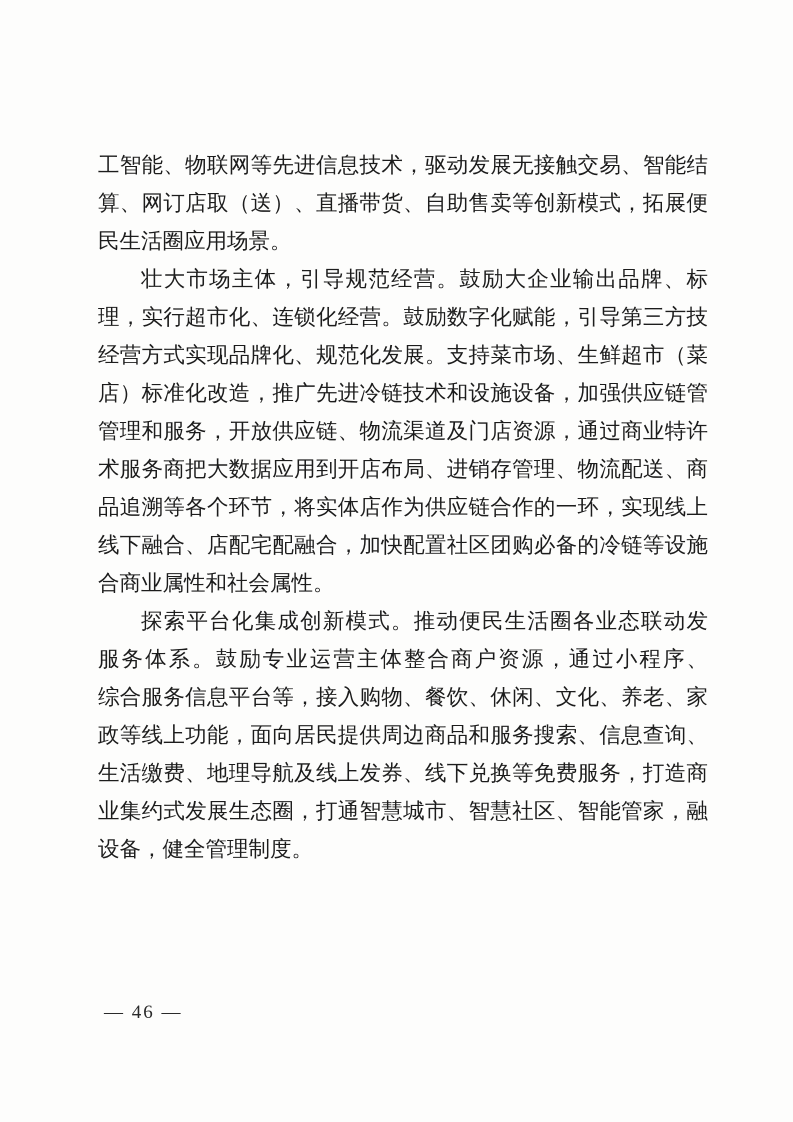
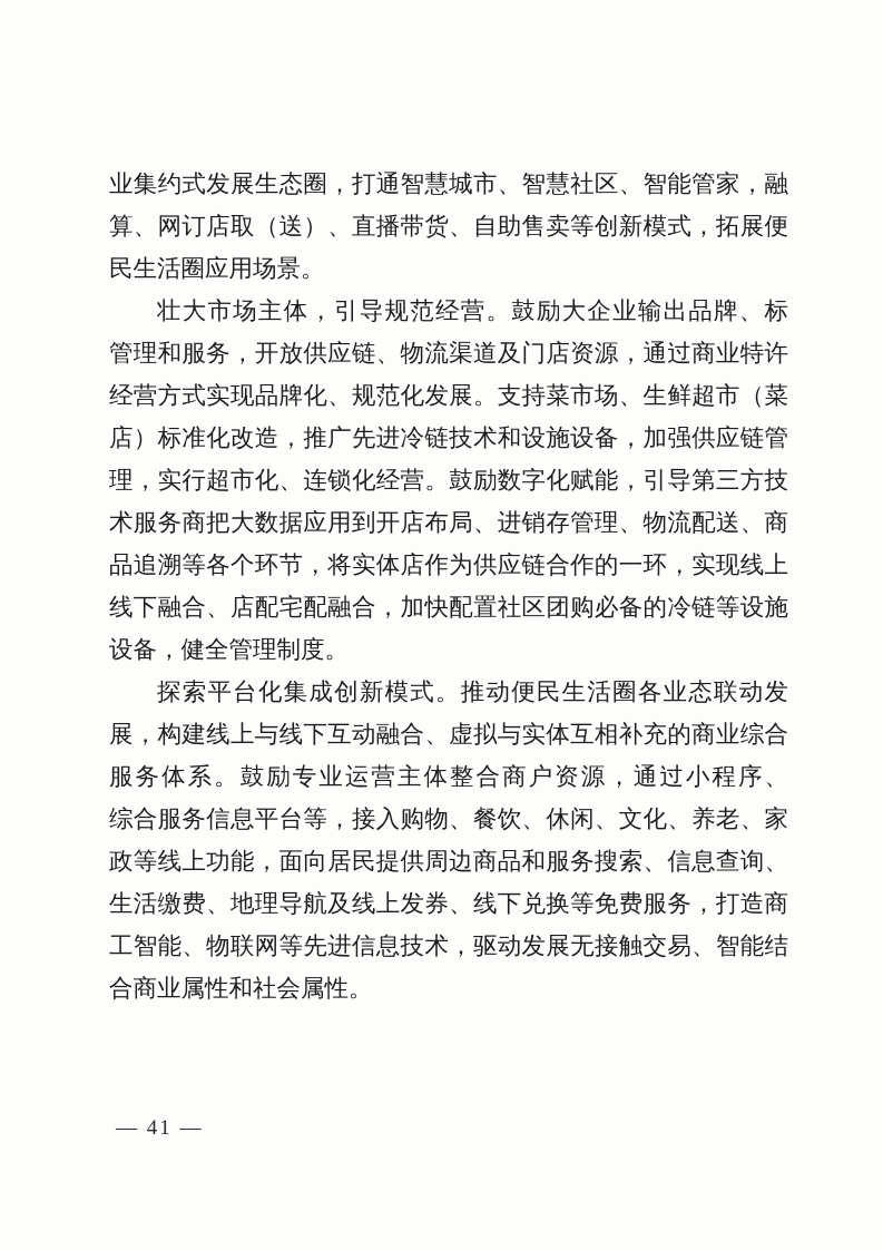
- 工智能、物联网等先进信息技术，驱动发展无接触交易、智能结
+ 业集约式发展生态圈，打通智慧城市、智慧社区、智能管家，融
  算、网订店取（送）、直播带货、自助售卖等创新模式，拓展便
  民生活圈应用场景。
  壮大市场主体，引导规范经营。鼓励大企业输出品牌、标
- 理，实行超市化、连锁化经营。鼓励数字化赋能，引导第三方技
+ 管理和服务，开放供应链、物流渠道及门店资源，通过商业特许
  经营方式实现品牌化、规范化发展。支持菜市场、生鲜超市（菜
  店）标准化改造，推广先进冷链技术和设施设备，加强供应链管
- 管理和服务，开放供应链、物流渠道及门店资源，通过商业特许
+ 理，实行超市化、连锁化经营。鼓励数字化赋能，引导第三方技
  术服务商把大数据应用到开店布局、进销存管理、物流配送、商
  品追溯等各个环节，将实体店作为供应链合作的一环，实现线上
  线下融合、店配宅配融合，加快配置社区团购必备的冷链等设施
- 合商业属性和社会属性。
+ 设备，健全管理制度。
  探索平台化集成创新模式。推动便民生活圈各业态联动发
+ 展，构建线上与线下互动融合、虚拟与实体互相补充的商业综合
  服务体系。鼓励专业运营主体整合商户资源，通过小程序、
  综合服务信息平台等，接入购物、餐饮、休闲、文化、养老、家
  政等线上功能，面向居民提供周边商品和服务搜索、信息查询、
  生活缴费、地理导航及线上发券、线下兑换等免费服务，打造商
- 业集约式发展生态圈，打通智慧城市、智慧社区、智能管家，融
+ 工智能、物联网等先进信息技术，驱动发展无接触交易、智能结
- 设备，健全管理制度。
+ 合商业属性和社会属性。
- — 46 —
+ — 41 —
